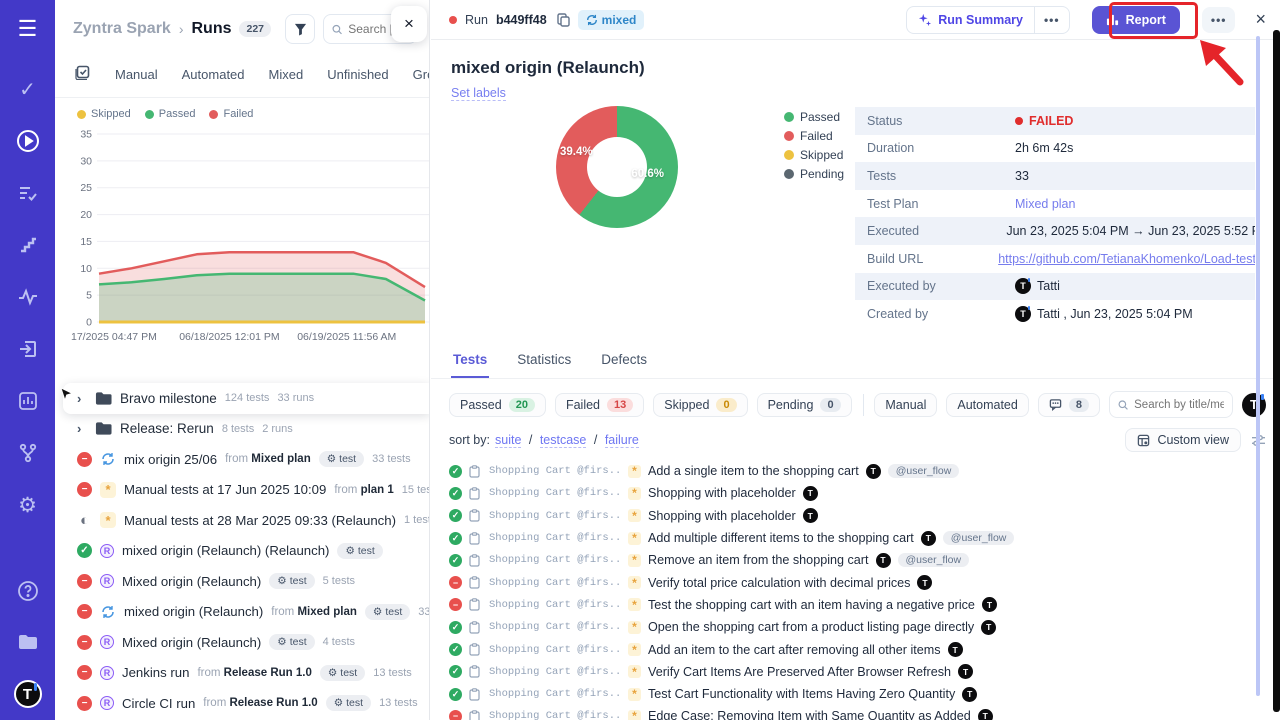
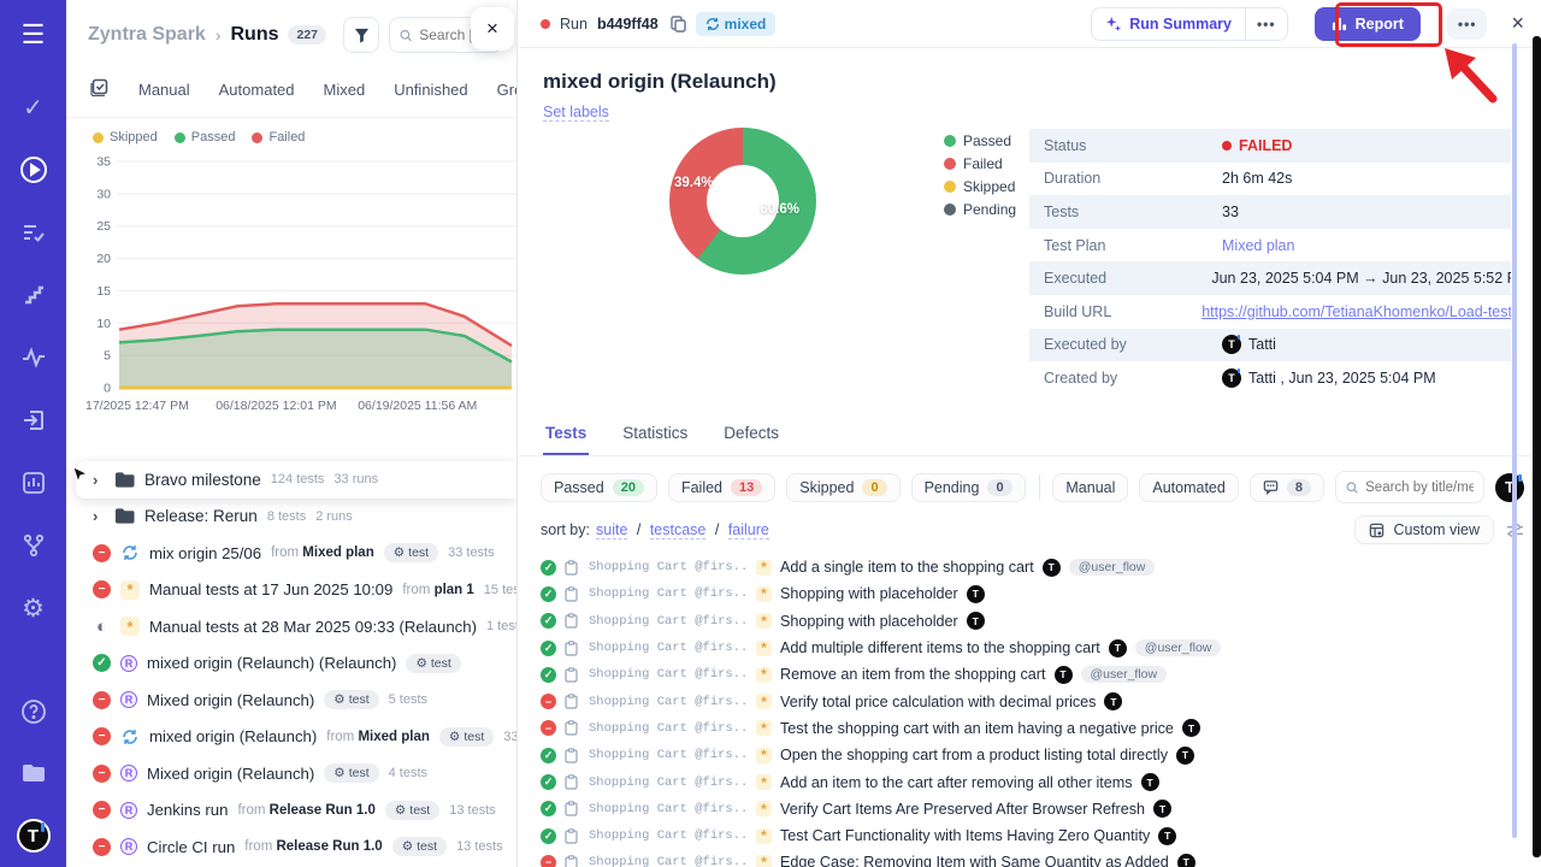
  ☰
  ✓
  ⚙
  T
  Zyntra Spark
  ›
  Runs
  227
  ×
  Manual
  Automated
  Mixed
  Unfinished
  Skipped
  Passed
  Failed
  0
  5
  10
  15
  20
  25
  30
  35
- 17/2025 04:47 PM
+ 17/2025 12:47 PM
  06/18/2025 12:01 PM
  06/19/2025 11:56 AM
  ›
  Bravo milestone
  124 tests
  33 runs
  ›
  Release: Rerun
  8 tests
  2 runs
  −
  mix origin 25/06
  from Mixed plan
  ⚙
  test
  33 tests
  −
  *
  Manual tests at 17 Jun 2025 10:09
  from plan 1
  ◐
  *
  Manual tests at 28 Mar 2025 09:33 (Relaunch)
  ✓
  R
  mixed origin (Relaunch) (Relaunch)
  ⚙
  test
  −
  R
  Mixed origin (Relaunch)
  ⚙
  test
  5 tests
  −
  mixed origin (Relaunch)
  from Mixed plan
  ⚙
  test
  −
  R
  Mixed origin (Relaunch)
  ⚙
  test
  4 tests
  −
  R
  Jenkins run
  from Release Run 1.0
  ⚙
  test
  13 tests
  −
  R
  Circle CI run
  from Release Run 1.0
  ⚙
  test
  13 tests
  Run
  b449ff48
  mixed
  Run Summary
  •••
  Report
  •••
  ×
  mixed origin (Relaunch)
  Set labels
  39.4%
  60.6%
  Passed
  Failed
  Skipped
  Pending
  Status
  FAILED
  Duration
  2h 6m 42s
  Tests
  33
  Test Plan
  Mixed plan
  Executed
  Jun 23, 2025 5:04 PM → Jun 23, 2025 5:52
  Build URL
  https://github.com/TetianaKhomenko/Load-test
  Executed by
  T
  Tatti
  Created by
  T
  Tatti , Jun 23, 2025 5:04 PM
  Tests
  Statistics
  Defects
  Passed
  20
  Failed
  13
  Skipped
  0
  Pending
  0
  Manual
  Automated
  8
  Search by title/me
  T
  sort by:
  suite / testcase / failure
  Custom view
  ✓
  Shopping Cart @firs..
  *
  Add a single item to the shopping cart
  T
  @user_flow
  ✓
  Shopping Cart @firs..
  *
  Shopping with placeholder
  T
  ✓
  Shopping Cart @firs..
  *
  Shopping with placeholder
  T
  ✓
  Shopping Cart @firs..
  *
  Add multiple different items to the shopping cart
  T
  @user_flow
  ✓
  Shopping Cart @firs..
  *
  Remove an item from the shopping cart
  T
  @user_flow
  −
  Shopping Cart @firs..
  *
  Verify total price calculation with decimal prices
  T
  −
  Shopping Cart @firs..
  *
  Test the shopping cart with an item having a negative price
  T
  ✓
  Shopping Cart @firs..
  *
- Open the shopping cart from a product listing page directly
+ Open the shopping cart from a product listing total directly
  T
  ✓
  Shopping Cart @firs..
  *
  Add an item to the cart after removing all other items
  T
  ✓
  Shopping Cart @firs..
  *
  Verify Cart Items Are Preserved After Browser Refresh
  T
  ✓
  Shopping Cart @firs..
  *
  Test Cart Functionality with Items Having Zero Quantity
  T
  −
  Shopping Cart @firs..
  *
  Edge Case: Removing Item with Same Quantity as Added
  T
